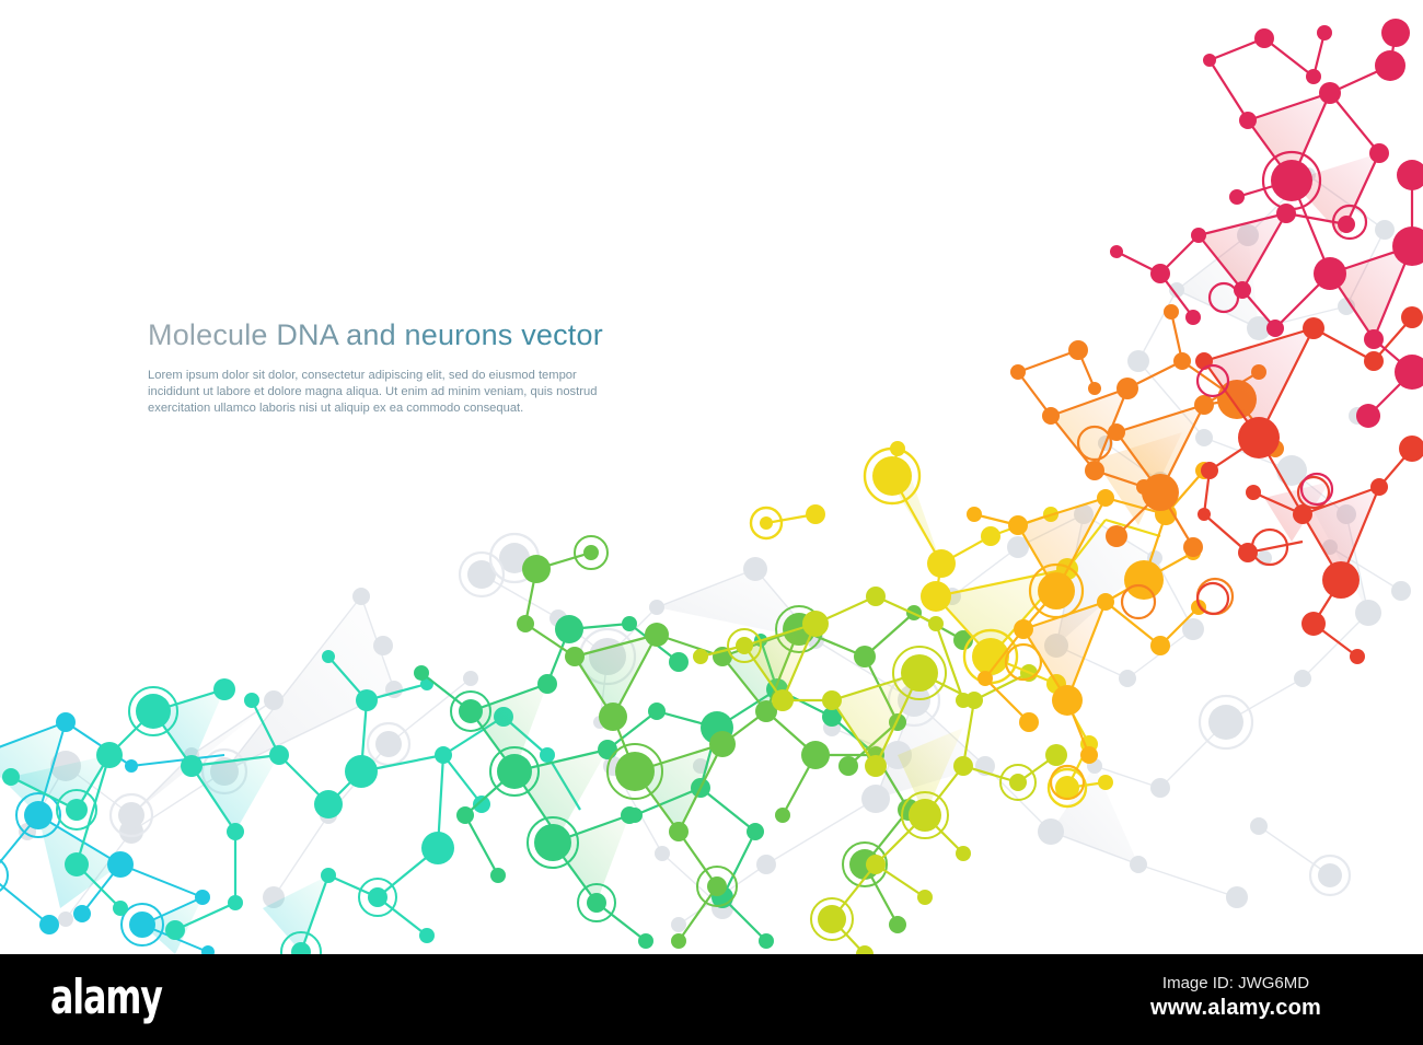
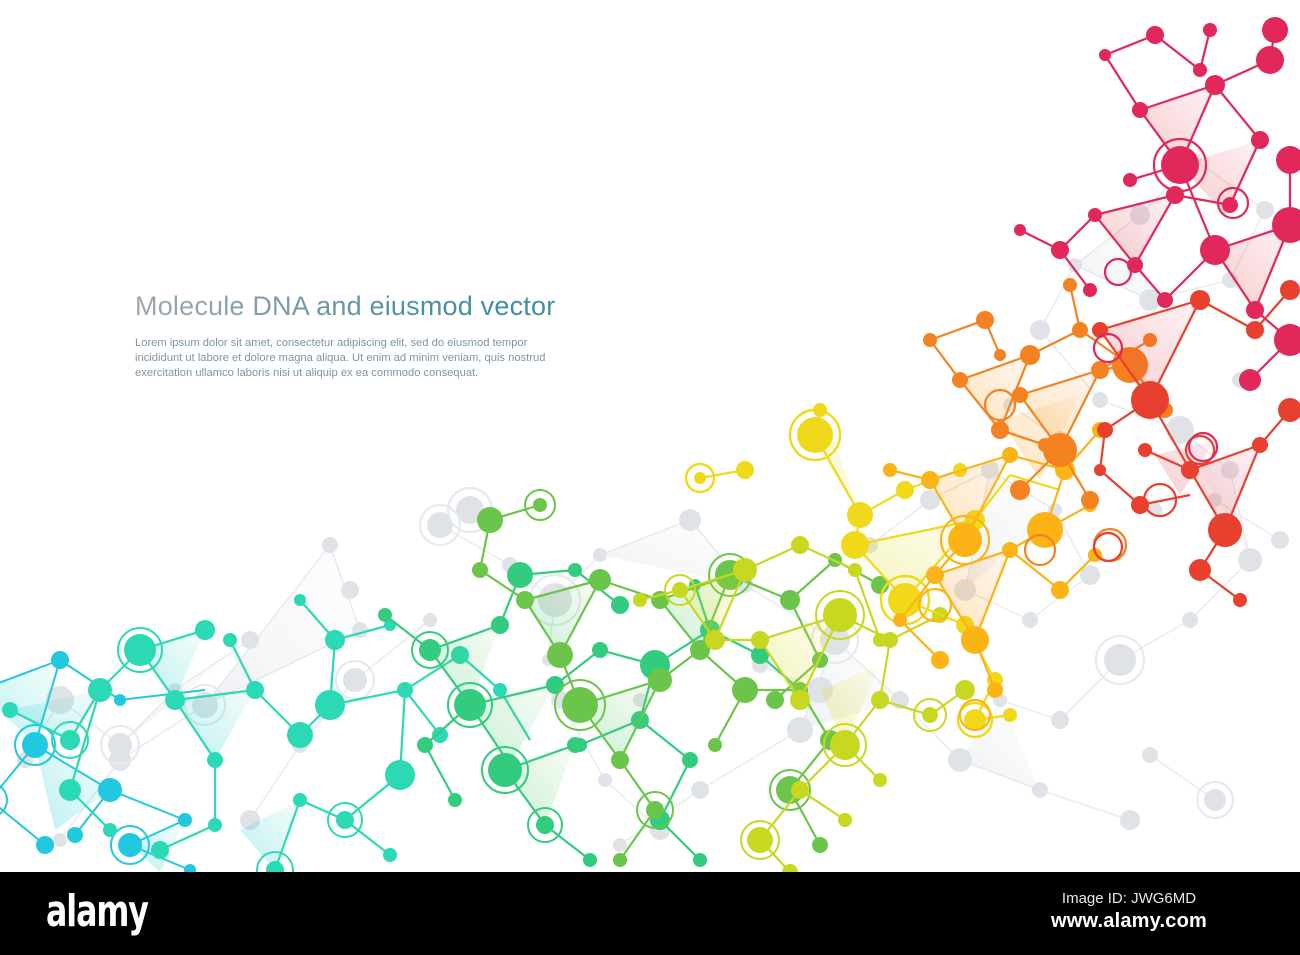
- Molecule DNA and neurons vector
+ Molecule DNA and eiusmod vector
- Lorem ipsum dolor sit dolor, consectetur adipiscing elit, sed do eiusmod tempor incididunt ut labore et dolore magna aliqua. Ut enim ad minim veniam, quis nostrud exercitation ullamco laboris nisi ut aliquip ex ea commodo consequat.
+ Lorem ipsum dolor sit amet, consectetur adipiscing elit, sed do eiusmod tempor incididunt ut labore et dolore magna aliqua. Ut enim ad minim veniam, quis nostrud exercitation ullamco laboris nisi ut aliquip ex ea commodo consequat.
  alamy
  Image ID: JWG6MD
  www.alamy.com
